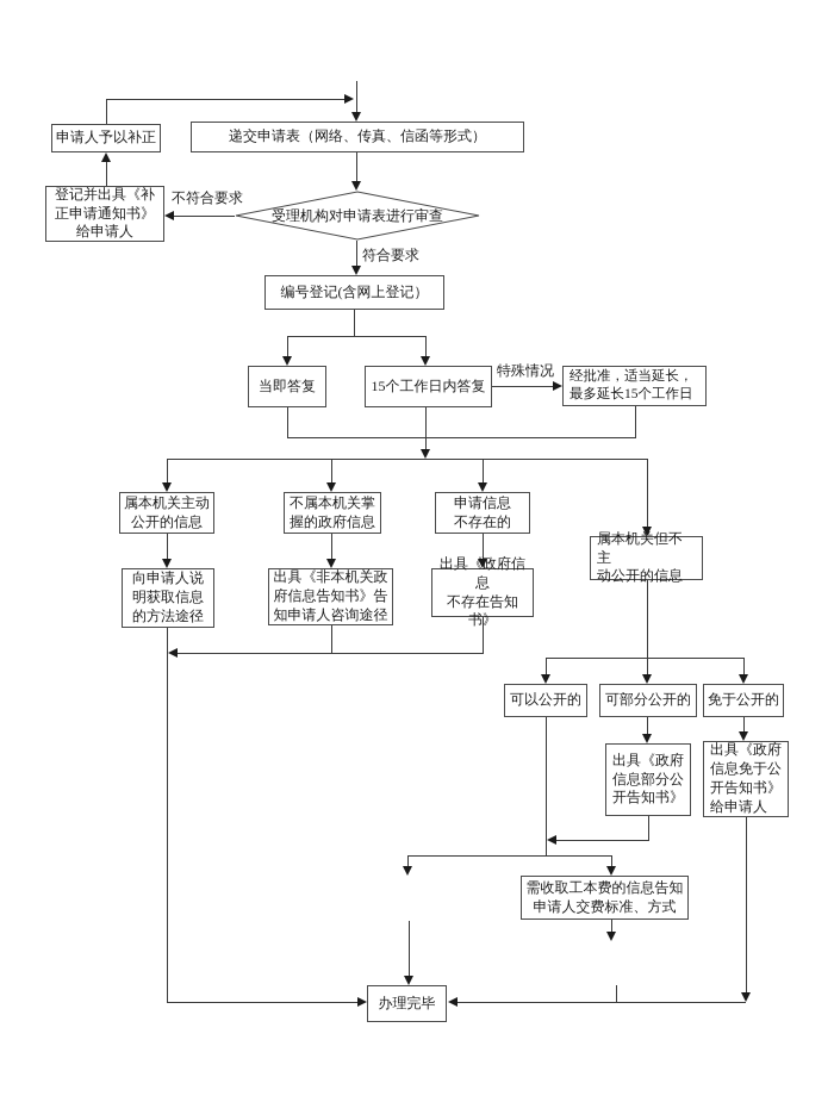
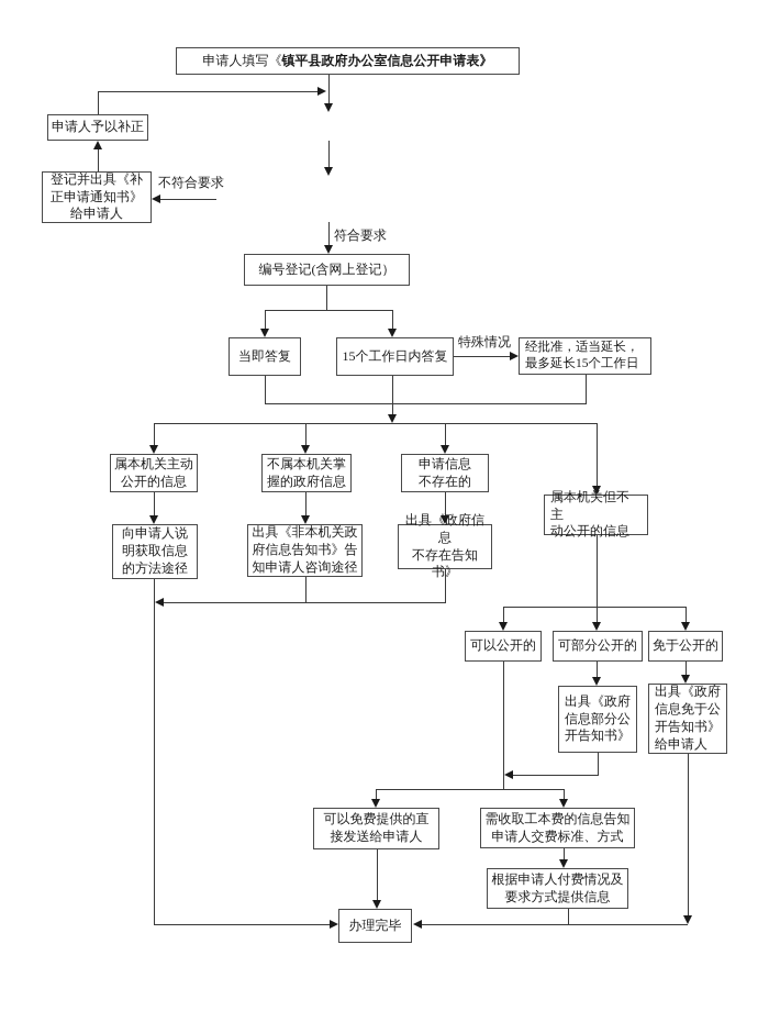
+ 申请人填写《
+ 镇平县政府办公室信息公开申请表》
  申请人予以补正
- 递交申请表（网络、传真、信函等形式）
  登记并出具《补
  正申请通知书》
  给申请人
- 受理机构对申请表进行审查
  编号登记(含网上登记）
  当即答复
  15个工作日内答复
  经批准，适当延长，
  最多延长15个工作日
  属本机关主动
  公开的信息
  不属本机关掌
  握的政府信息
  申请信息
  不存在的
  属本机关但不主
  动公开的信息
  向申请人说
  明获取信息
  的方法途径
  出具《非本机关政
  府信息告知书》告
  知申请人咨询途径
  出具《政府信息
  不存在告知书》
  可以公开的
  可部分公开的
  免于公开的
  出具《政府
  信息部分公
  开告知书》
  出具《政府
  信息免于公
  开告知书》
  给申请人
+ 可以免费提供的直
+ 接发送给申请人
  需收取工本费的信息告知
  申请人交费标准、方式
+ 根据申请人付费情况及
+ 要求方式提供信息
  办理完毕
  不符合要求
  符合要求
  特殊情况
